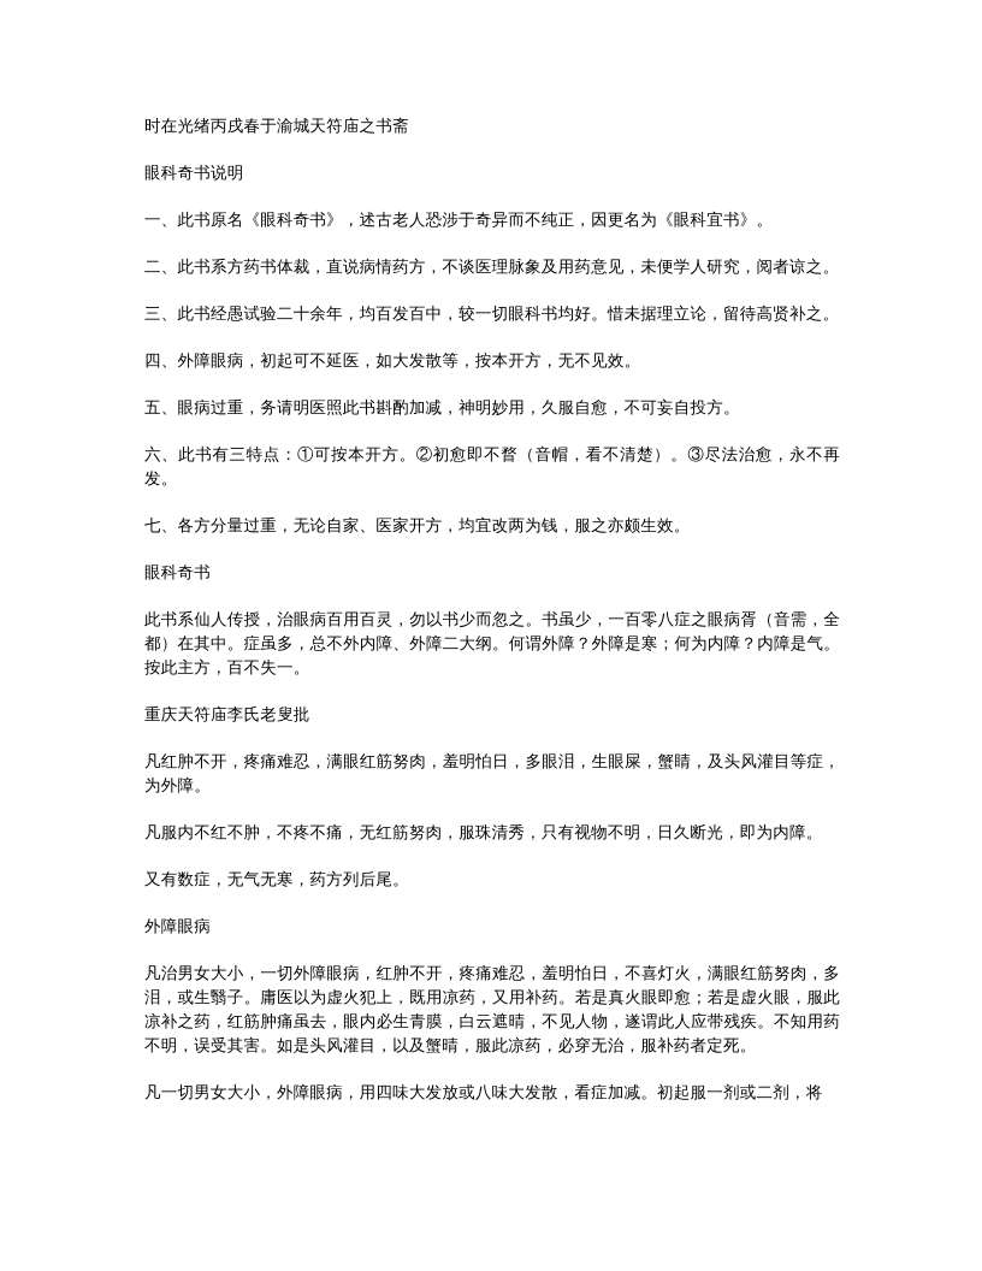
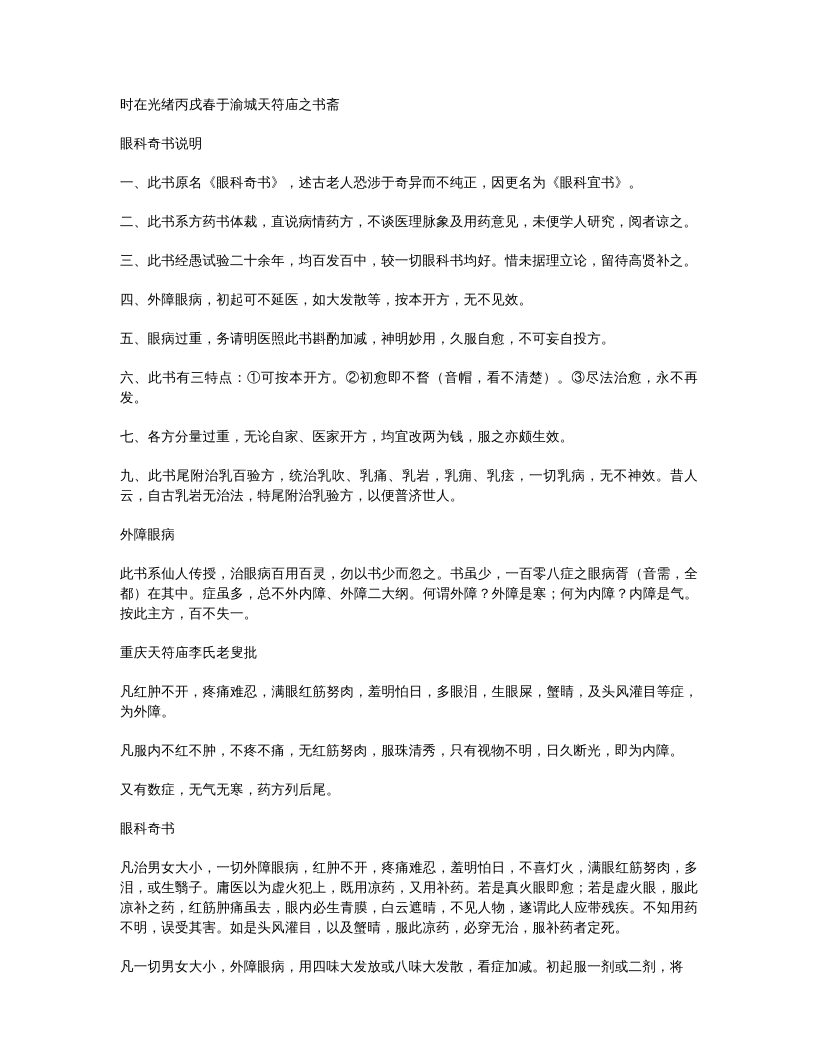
  时在光绪丙戌春于渝城天符庙之书斋
  眼科奇书说明
  一、此书原名《眼科奇书》，述古老人恐涉于奇异而不纯正，因更名为《眼科宜书》。
  二、此书系方药书体裁，直说病情药方，不谈医理脉象及用药意见，未便学人研究，阅者谅之。
  三、此书经愚试验二十余年，均百发百中，较一切眼科书均好。惜未据理立论，留待高贤补之。
  四、外障眼病，初起可不延医，如大发散等，按本开方，无不见效。
  五、眼病过重，务请明医照此书斟酌加减，神明妙用，久服自愈，不可妄自投方。
  六、此书有三特点：①可按本开方。②初愈即不瞀（音帽，看不清楚）。③尽法治愈，永不再发。
  七、各方分量过重，无论自家、医家开方，均宜改两为钱，服之亦颇生效。
+ 九、此书尾附治乳百验方，统治乳吹、乳痛、乳岩，乳痈、乳痃，一切乳病，无不神效。昔人云，自古乳岩无治法，特尾附治乳验方，以便普济世人。
- 眼科奇书
+ 外障眼病
  此书系仙人传授，治眼病百用百灵，勿以书少而忽之。书虽少，一百零八症之眼病胥（音需，全都）在其中。症虽多，总不外内障、外障二大纲。何谓外障？外障是寒；何为内障？内障是气。按此主方，百不失一。
  重庆天符庙李氏老叟批
  凡红肿不开，疼痛难忍，满眼红筋努肉，羞明怕日，多眼泪，生眼屎，蟹睛，及头风灌目等症，为外障。
  凡服内不红不肿，不疼不痛，无红筋努肉，服珠清秀，只有视物不明，日久断光，即为内障。
  又有数症，无气无寒，药方列后尾。
- 外障眼病
+ 眼科奇书
  凡治男女大小，一切外障眼病，红肿不开，疼痛难忍，羞明怕日，不喜灯火，满眼红筋努肉，多泪，或生翳子。庸医以为虚火犯上，既用凉药，又用补药。若是真火眼即愈；若是虚火眼，服此凉补之药，红筋肿痛虽去，眼内必生青膜，白云遮晴，不见人物，遂谓此人应带残疾。不知用药不明，误受其害。如是头风灌目，以及蟹晴，服此凉药，必穿无治，服补药者定死。
  凡一切男女大小，外障眼病，用四味大发放或八味大发散，看症加减。初起服一剂或二剂，将
